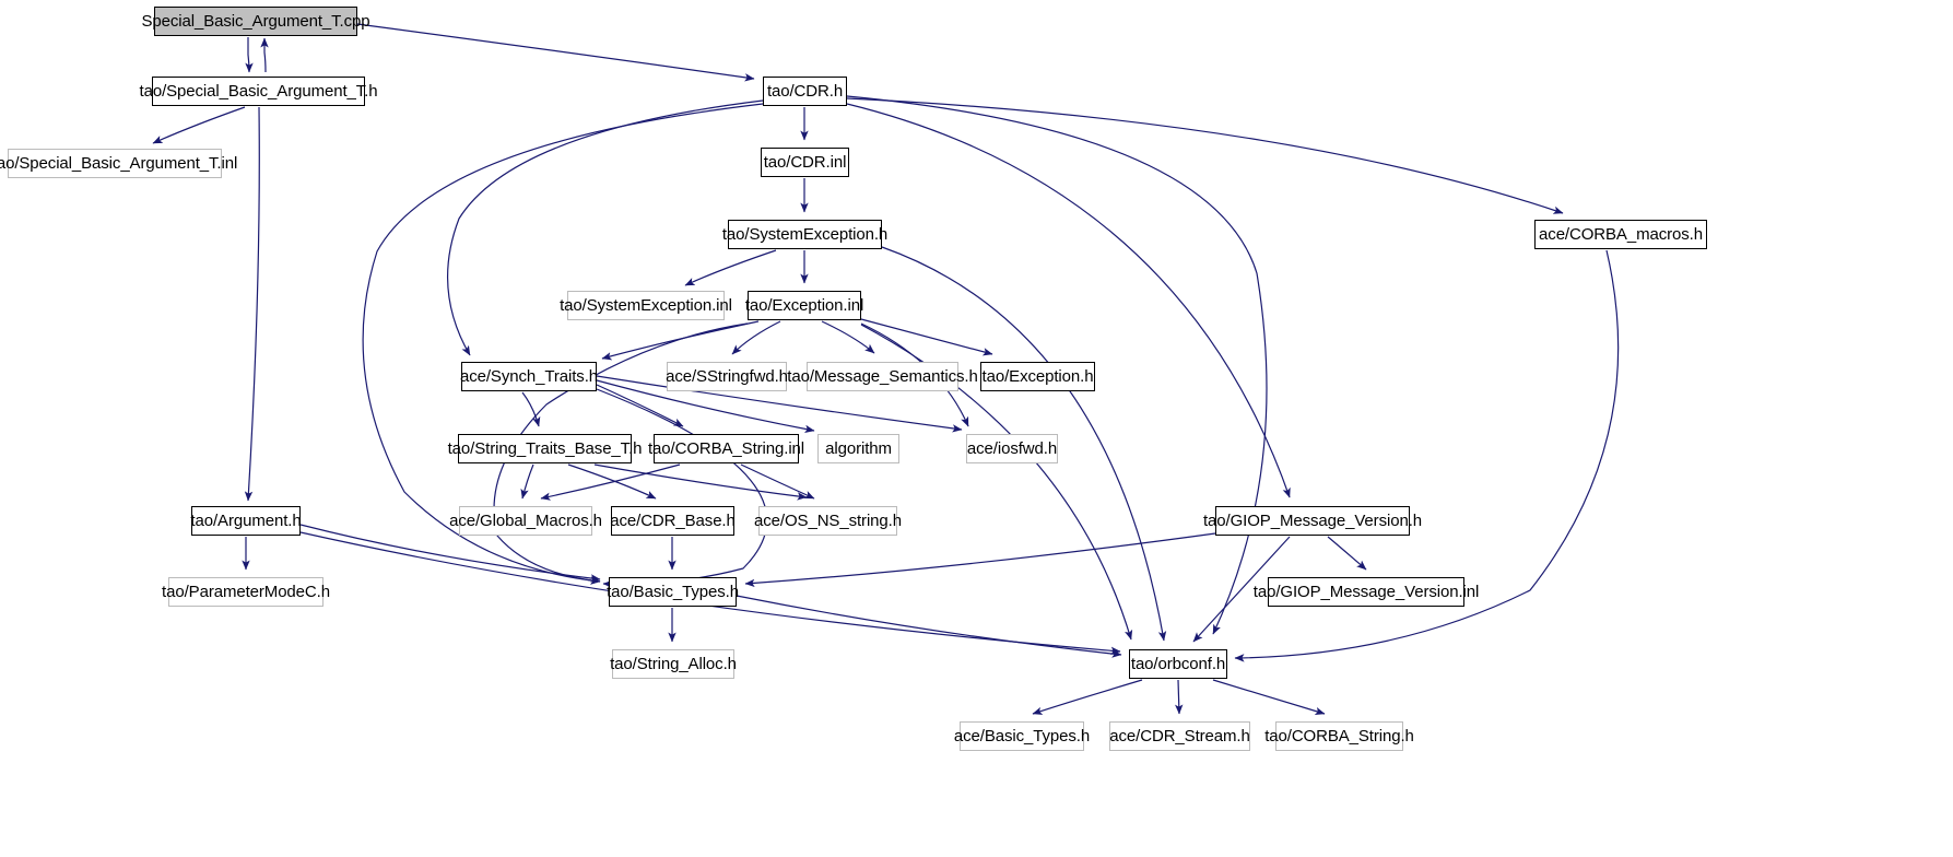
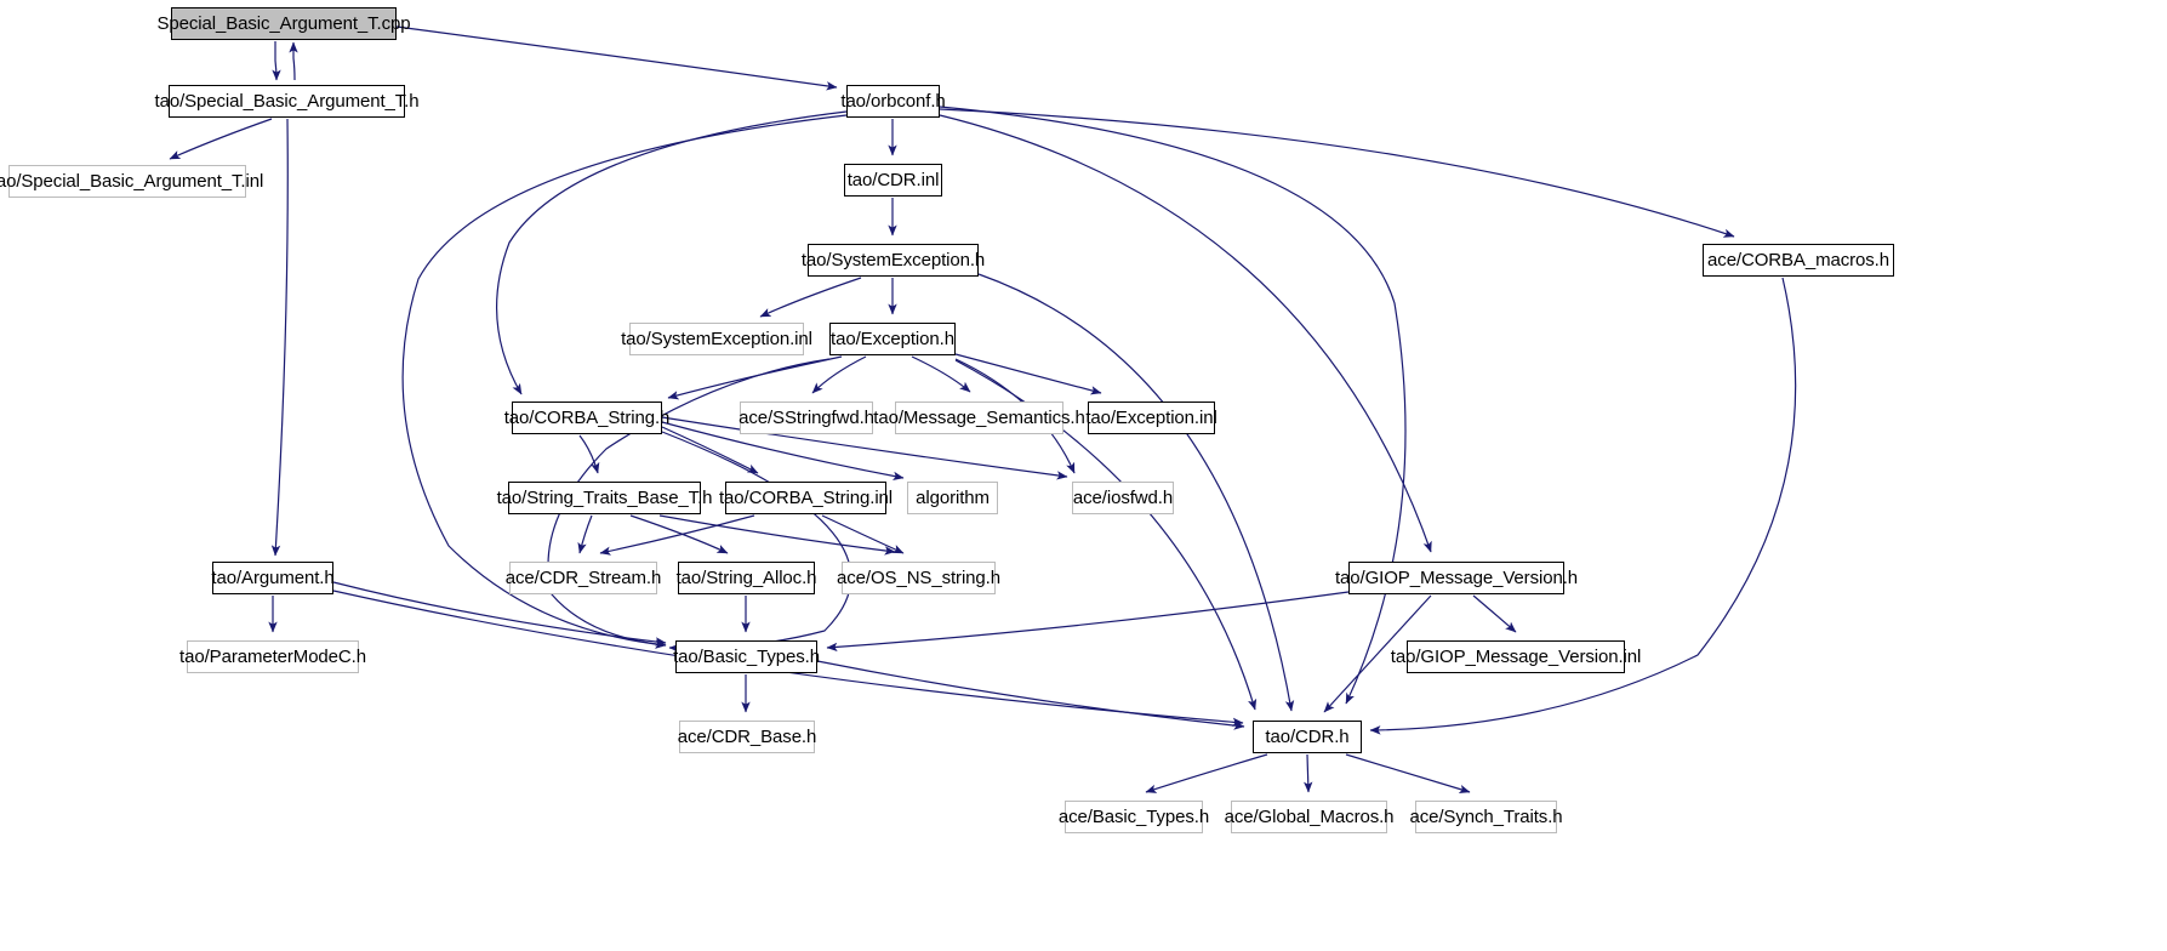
  Special_Basic_Argument_T.cpp
  tao/Special_Basic_Argument_T.h
  ao/Special_Basic_Argument_T.inl
- tao/CDR.h
+ tao/orbconf.h
  tao/CDR.inl
  tao/SystemException.h
  tao/SystemException.inl
- tao/Exception.inl
+ tao/Exception.h
- ace/Synch_Traits.h
+ tao/CORBA_String.h
  ace/SStringfwd.h
  tao/Message_Semantics.h
- tao/Exception.h
+ tao/Exception.inl
  tao/String_Traits_Base_T.h
  tao/CORBA_String.inl
  algorithm
  ace/iosfwd.h
  tao/Argument.h
- ace/Global_Macros.h
+ ace/CDR_Stream.h
- ace/CDR_Base.h
+ tao/String_Alloc.h
  ace/OS_NS_string.h
  tao/GIOP_Message_Version.h
  tao/ParameterModeC.h
  tao/Basic_Types.h
  tao/GIOP_Message_Version.inl
- tao/String_Alloc.h
+ ace/CDR_Base.h
- tao/orbconf.h
+ tao/CDR.h
  ace/CORBA_macros.h
  ace/Basic_Types.h
- ace/CDR_Stream.h
+ ace/Global_Macros.h
- tao/CORBA_String.h
+ ace/Synch_Traits.h
